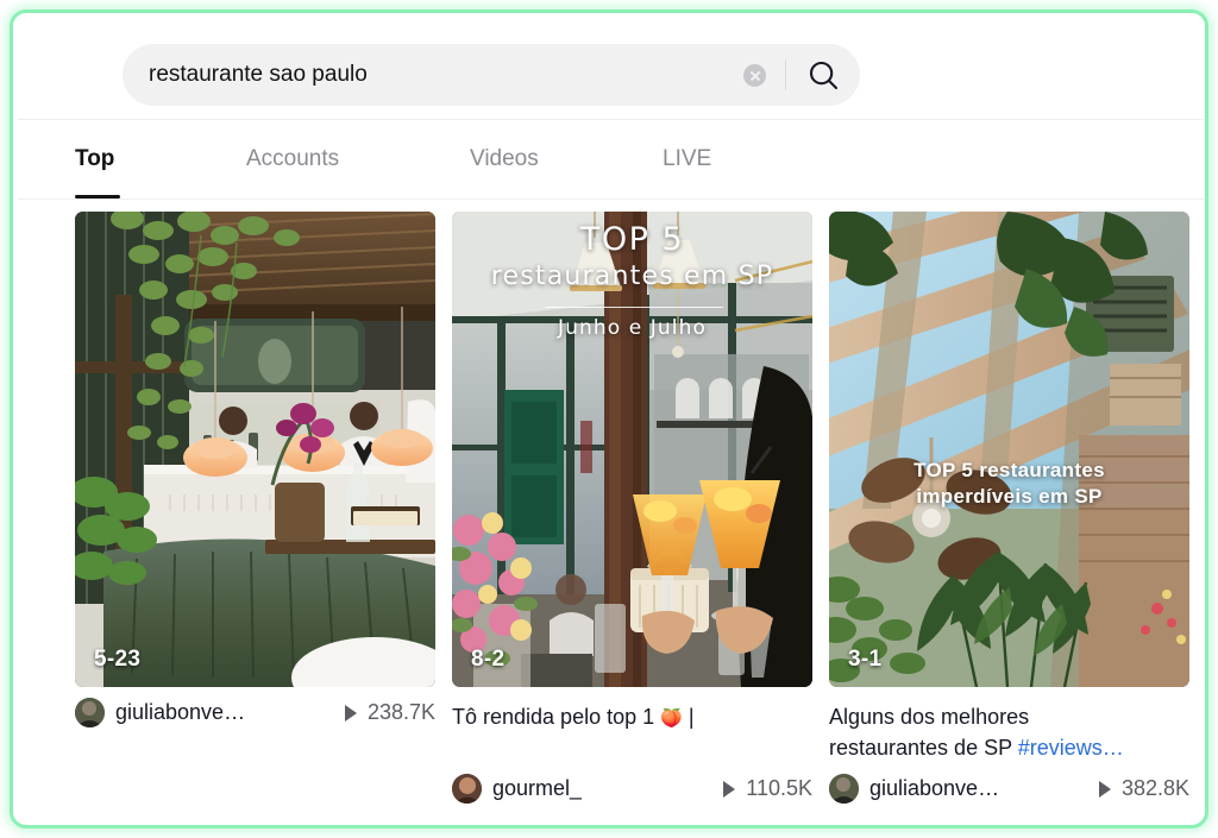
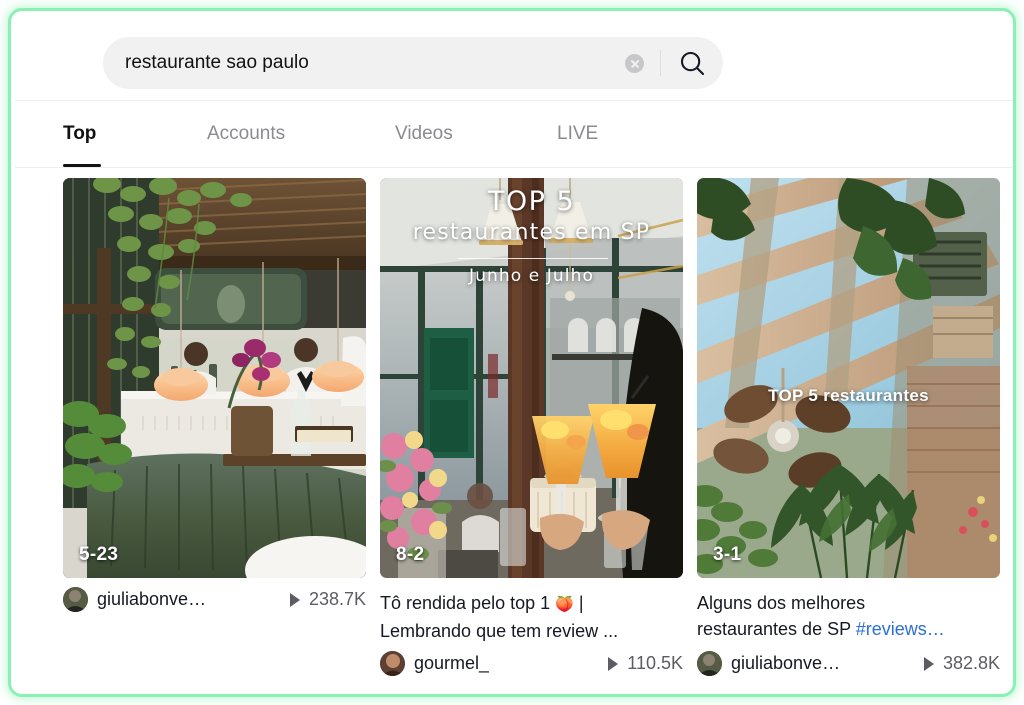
  restaurante sao paulo
  Top
  Accounts
  Videos
  LIVE
  5-23
  giuliabonve…
  238.7K
  TOP 5
  restaurantes em SP
  Junho e Julho
  8-2
  Tô rendida pelo top 1 🍑 |
+ Lembrando que tem review ...
  gourmel_
  110.5K
  TOP 5 restaurantes
- imperdíveis em SP
  3-1
  Alguns dos melhores
  restaurantes de SP #reviews…
  giuliabonve…
  382.8K
